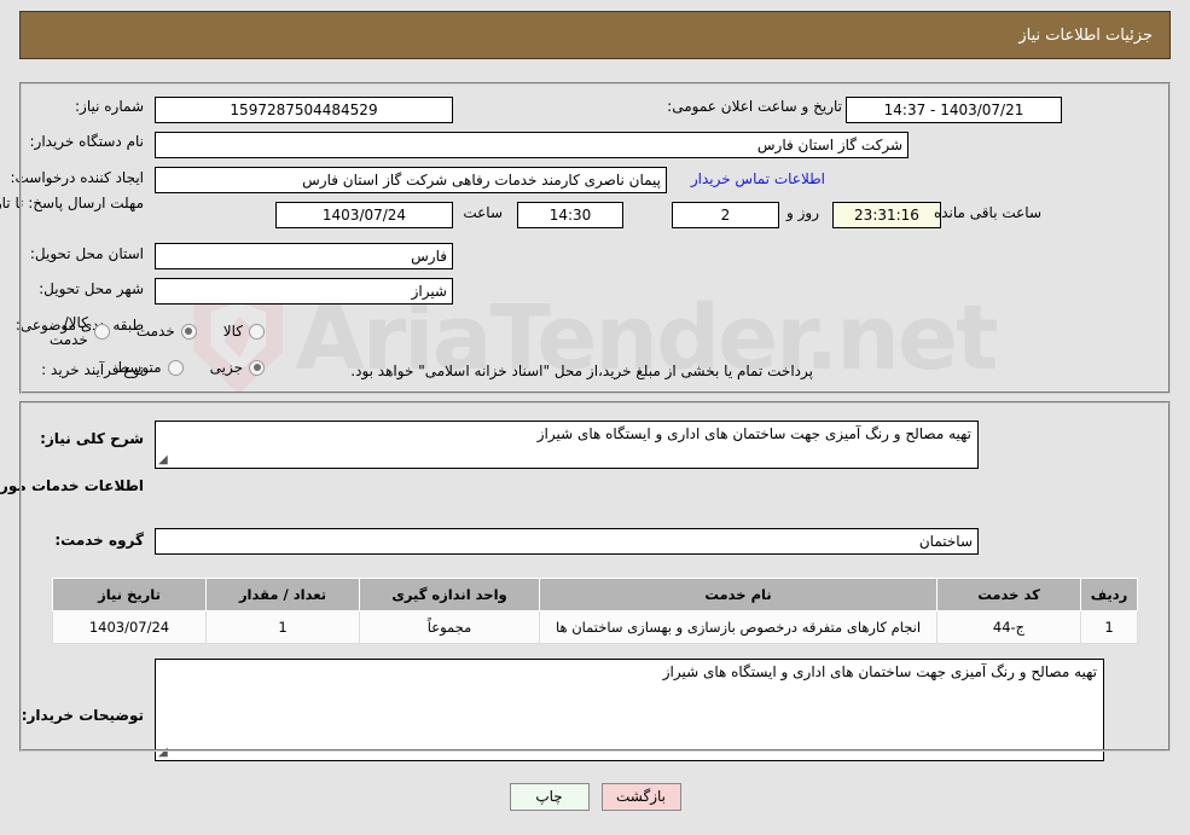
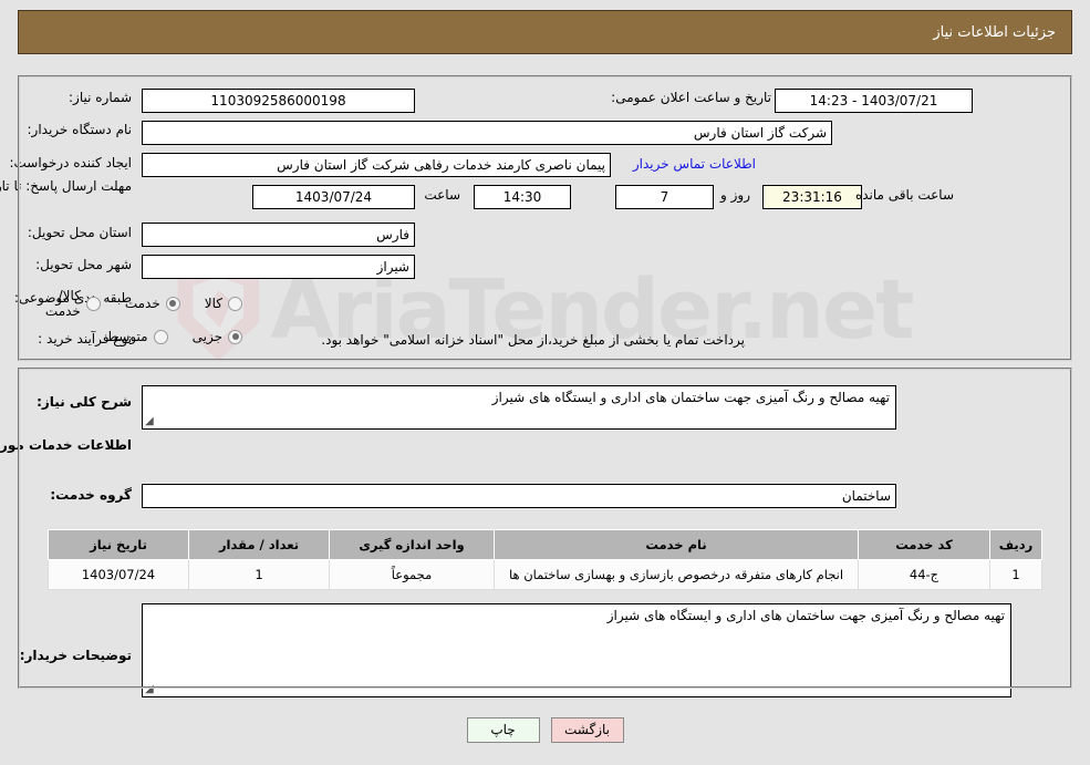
  AriaTender.net
  جزئیات اطلاعات نیاز
  شماره نیاز:
- 1597287504484529
+ 1103092586000198
  تاریخ و ساعت اعلان عمومی:
- 1403/07/21 - 14:37
+ 1403/07/21 - 14:23
  نام دستگاه خریدار:
  شرکت گاز استان فارس
  ایجاد کننده درخواست:
  پیمان ناصری کارمند خدمات رفاهی شرکت گاز استان فارس
  اطلاعات تماس خریدار
  مهلت ارسال پاسخ: تا تا
  1403/07/24
  ساعت
  14:30
- 2
+ 7
  روز و
  23:31:16
  ساعت باقی مانده
  استان محل تحویل:
  فارس
  شهر محل تحویل:
  شیراز
  طبقهی موضوعی:
  کالا
  خدمت
  کالا/خدمت
  نوع فرآیند خرید :
  جزیی
  متوسط
  پرداخت تمام یا بخشی از مبلغ خرید،از محل "اسناد خزانه اسلامی" خواهد بود.
  شرح کلی نیاز:
  تهیه مصالح و رنگ آمیزی جهت ساختمان های اداری و ایستگاه های شیراز
  اطلاعات خدمات مور
  گروه خدمت:
  ساختمان
  ردیف	کد خدمت	نام خدمت	واحد اندازه گیری	تعداد / مقدار	تاریخ نیاز
  1	ج-44	انجام کارهای متفرقه درخصوص بازسازی و بهسازی ساختمان ها	مجموعاً	1	1403/07/24
  توضیحات خریدار:
  تهیه مصالح و رنگ آمیزی جهت ساختمان های اداری و ایستگاه های شیراز
  بازگشت
  چاپ
